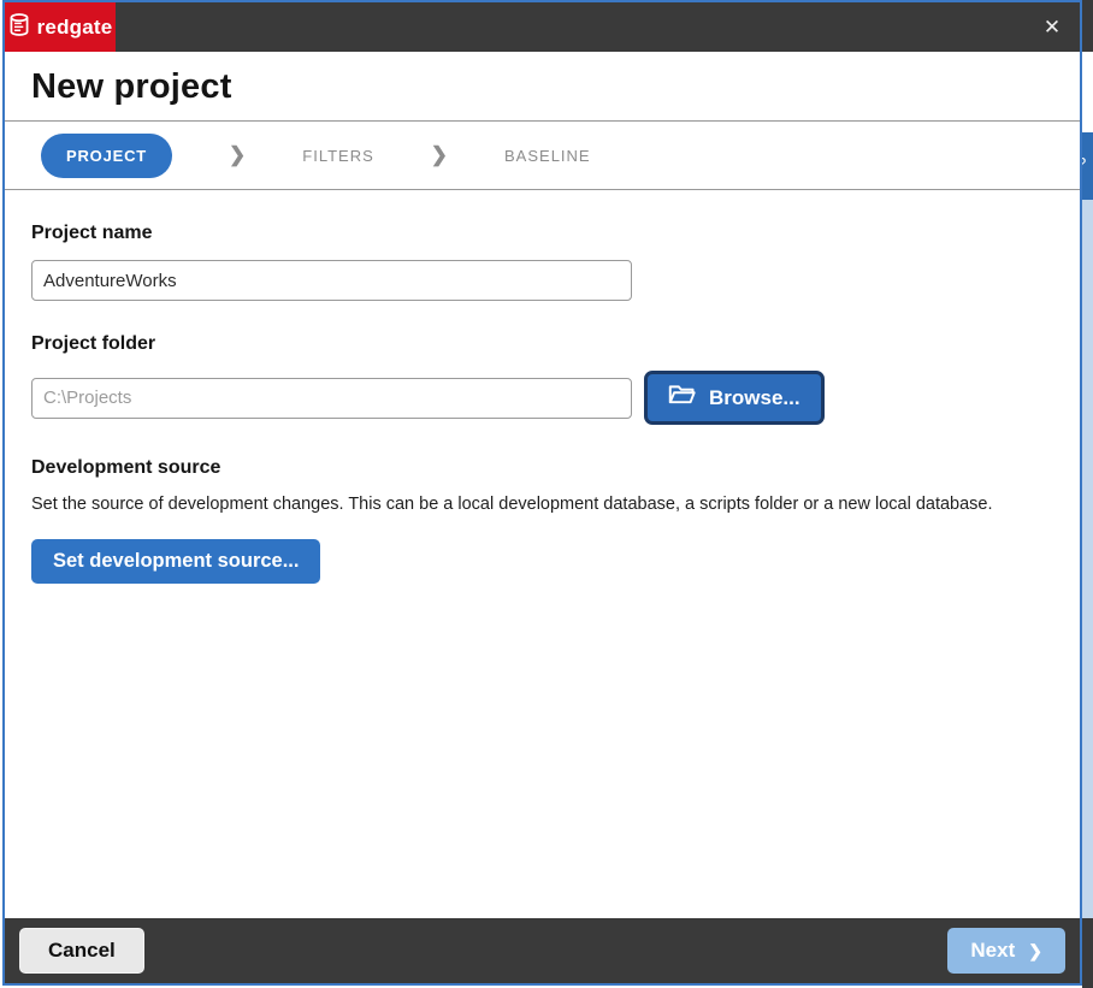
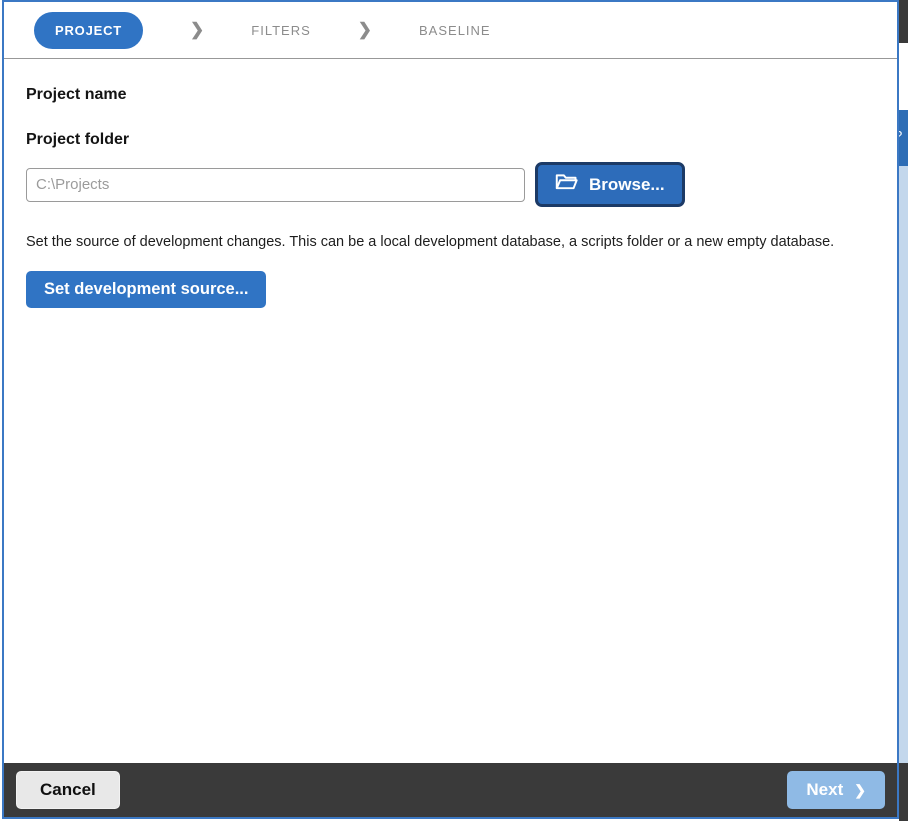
- redgate
- ✕
- New project
  PROJECT
  ❯
  FILTERS
  ❯
  BASELINE
  Project name
- AdventureWorks
  Project folder
  C:\Projects
  Browse...
- Development source
- Set the source of development changes. This can be a local development database, a scripts folder or a new local database.
+ Set the source of development changes. This can be a local development database, a scripts folder or a new empty database.
  Set development source...
  Cancel
  Next
  ❯
